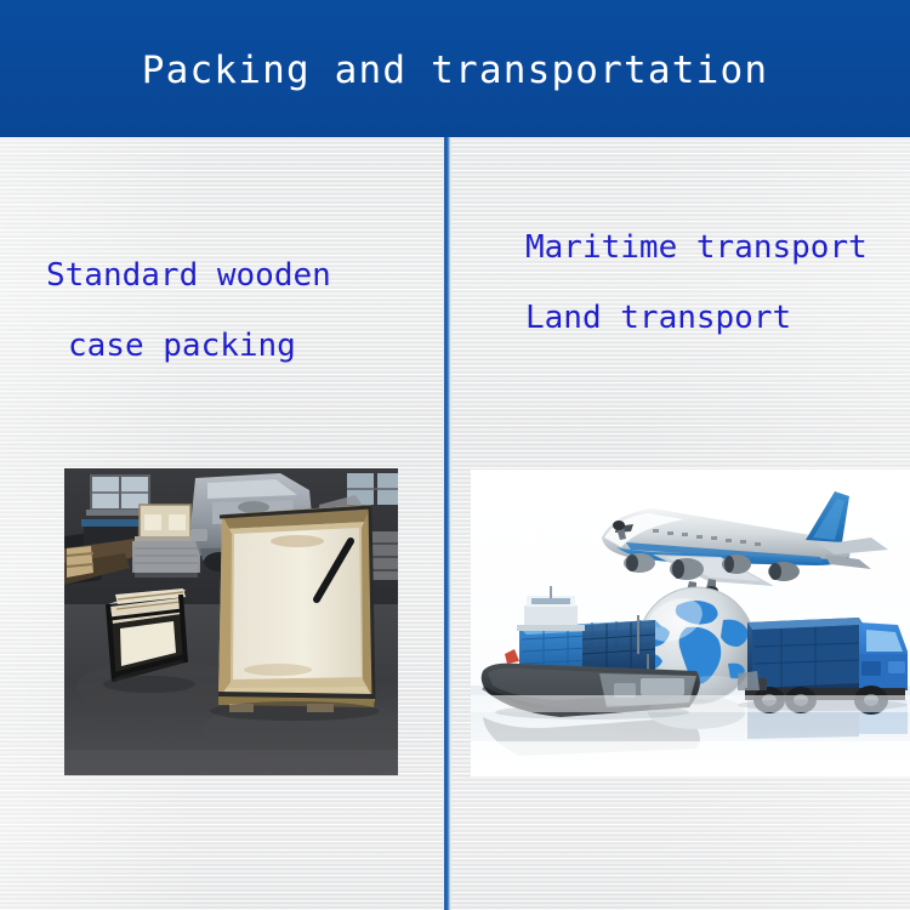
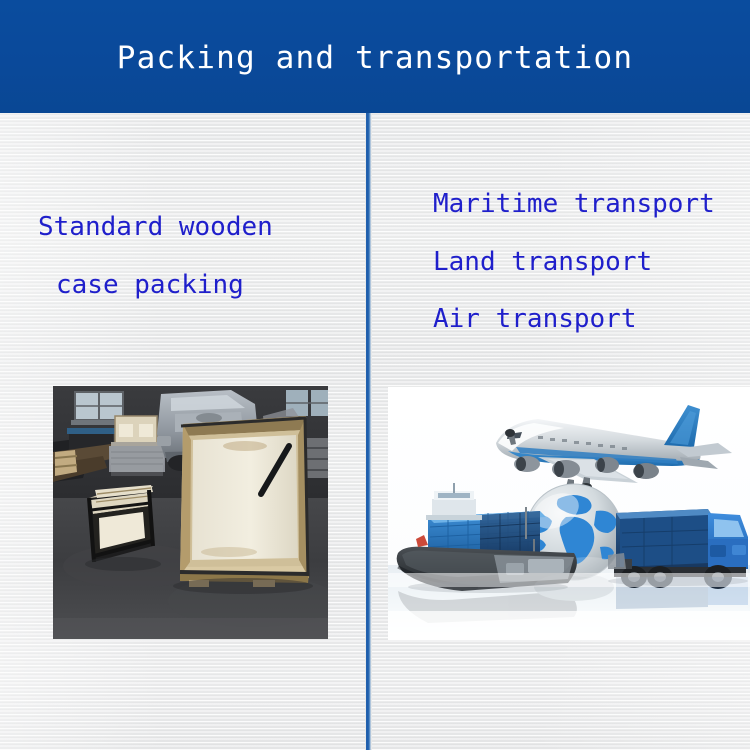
  Packing and transportation
  Standard wooden
  case packing
  Maritime transport
  Land transport
+ Air transport
